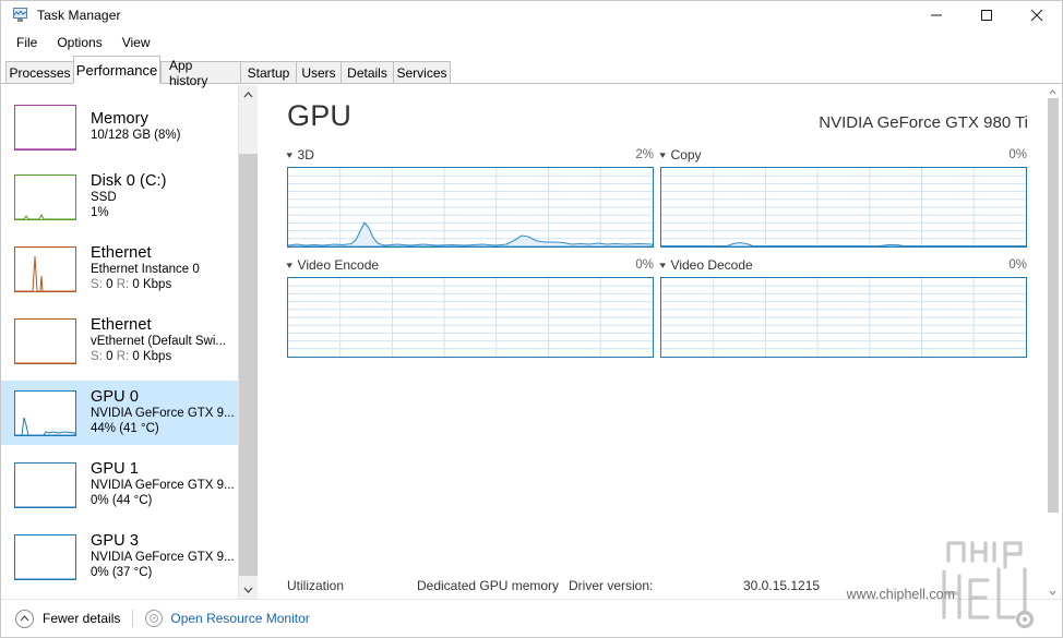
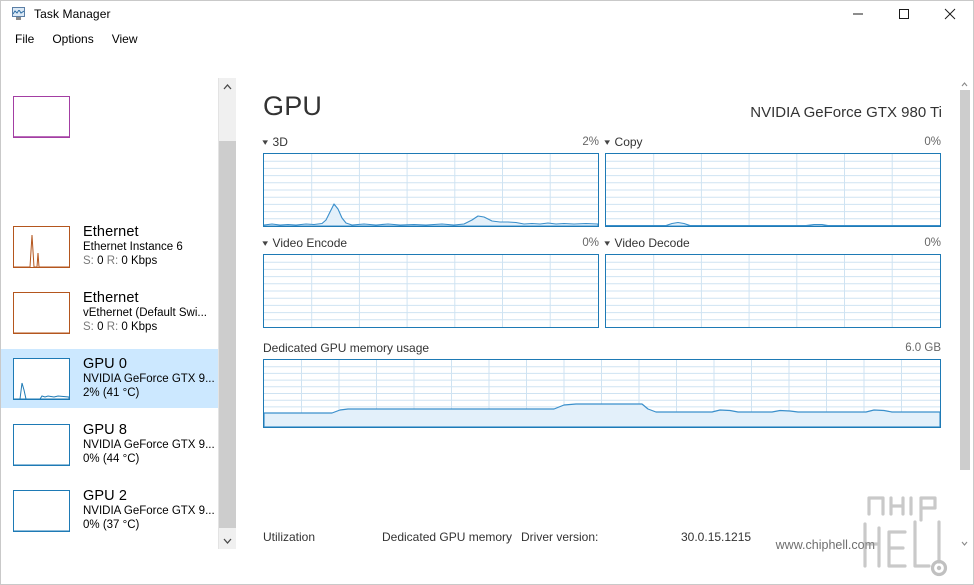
  Task Manager
  File
  Options
  View
- Processes
- Performance
- App history
- Startup
- Users
- Details
- Services
- Memory
- 10/128 GB (8%)
- Disk 0 (C:)
- SSD
- 1%
  Ethernet
- Ethernet Instance 0
+ Ethernet Instance 6
  S: 0 R: 0 Kbps
  Ethernet
  vEthernet (Default Swi...
  S: 0 R: 0 Kbps
  GPU 0
  NVIDIA GeForce GTX 9...
- 44% (41 °C)
+ 2% (41 °C)
- GPU 1
+ GPU 8
  NVIDIA GeForce GTX 9...
  0% (44 °C)
- GPU 3
+ GPU 2
  NVIDIA GeForce GTX 9...
  0% (37 °C)
  GPU
  NVIDIA GeForce GTX 980 Ti
  ▾
  3D
  2%
  ▾
  Copy
  0%
  ▾
  Video Encode
  0%
  ▾
  Video Decode
  0%
+ Dedicated GPU memory usage
+ 6.0 GB
  Utilization
  Dedicated GPU memory
  Driver version:
  30.0.15.1215
- Fewer details
- Open Resource Monitor
  www.chiphell.com
